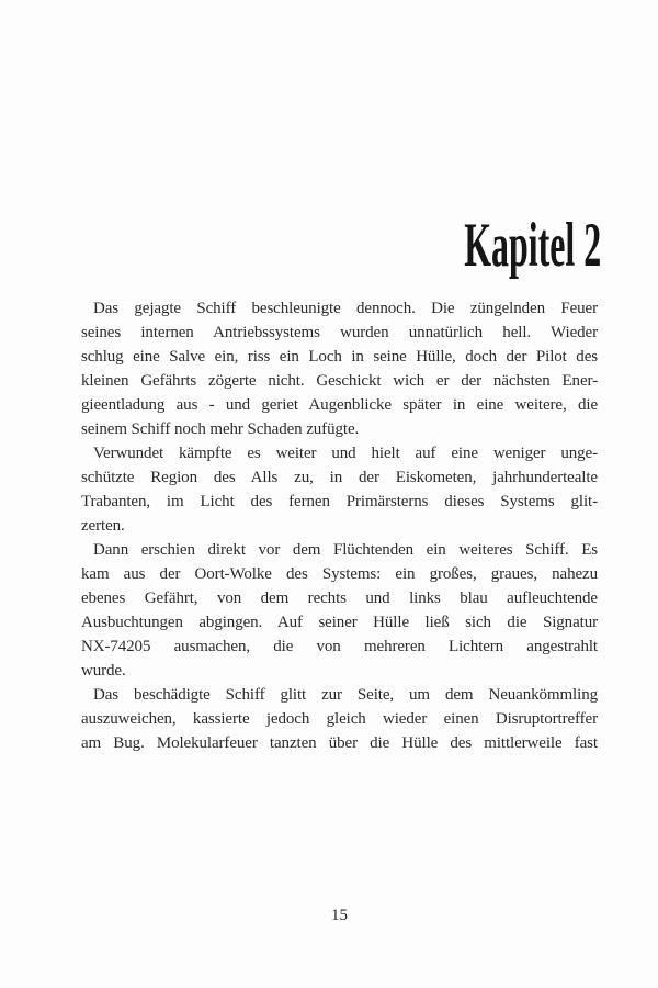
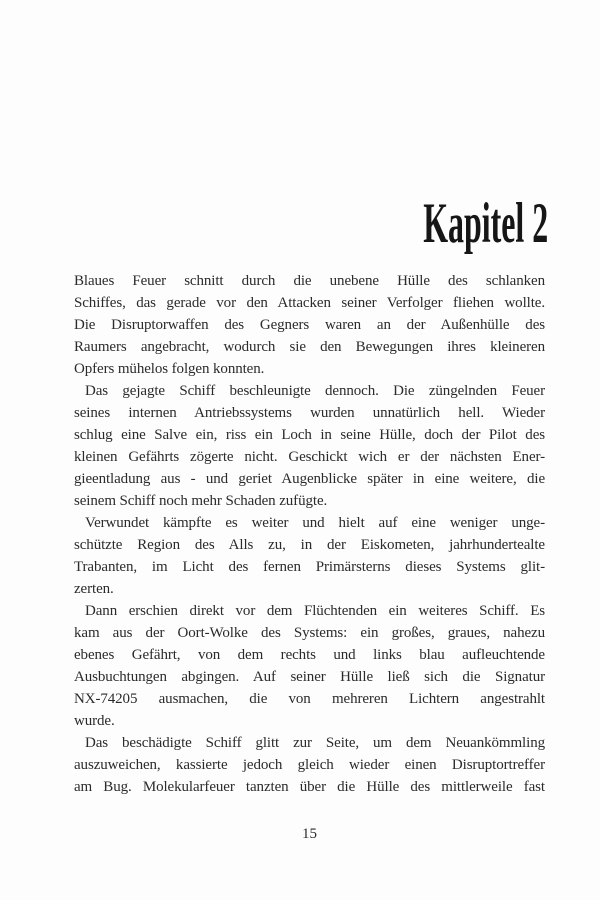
  Kapitel 2
+ Blaues Feuer schnitt durch die unebene Hülle des schlanken
+ Schiffes, das gerade vor den Attacken seiner Verfolger fliehen wollte.
+ Die Disruptorwaffen des Gegners waren an der Außenhülle des
+ Raumers angebracht, wodurch sie den Bewegungen ihres kleineren
+ Opfers mühelos folgen konnten.
  Das gejagte Schiff beschleunigte dennoch. Die züngelnden Feuer
  seines internen Antriebssystems wurden unnatürlich hell. Wieder
  schlug eine Salve ein, riss ein Loch in seine Hülle, doch der Pilot des
  kleinen Gefährts zögerte nicht. Geschickt wich er der nächsten Ener-
  gieentladung aus - und geriet Augenblicke später in eine weitere, die
  seinem Schiff noch mehr Schaden zufügte.
  Verwundet kämpfte es weiter und hielt auf eine weniger unge-
  schützte Region des Alls zu, in der Eiskometen, jahrhundertealte
  Trabanten, im Licht des fernen Primärsterns dieses Systems glit-
  zerten.
  Dann erschien direkt vor dem Flüchtenden ein weiteres Schiff. Es
  kam aus der Oort-Wolke des Systems: ein großes, graues, nahezu
  ebenes Gefährt, von dem rechts und links blau aufleuchtende
  Ausbuchtungen abgingen. Auf seiner Hülle ließ sich die Signatur
  NX-74205 ausmachen, die von mehreren Lichtern angestrahlt
  wurde.
  Das beschädigte Schiff glitt zur Seite, um dem Neuankömmling
  auszuweichen, kassierte jedoch gleich wieder einen Disruptortreffer
  am Bug. Molekularfeuer tanzten über die Hülle des mittlerweile fast
  15
